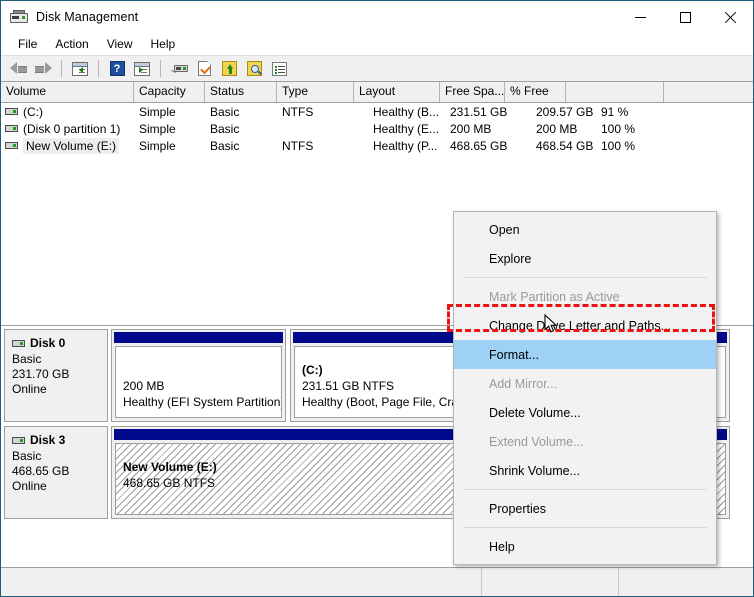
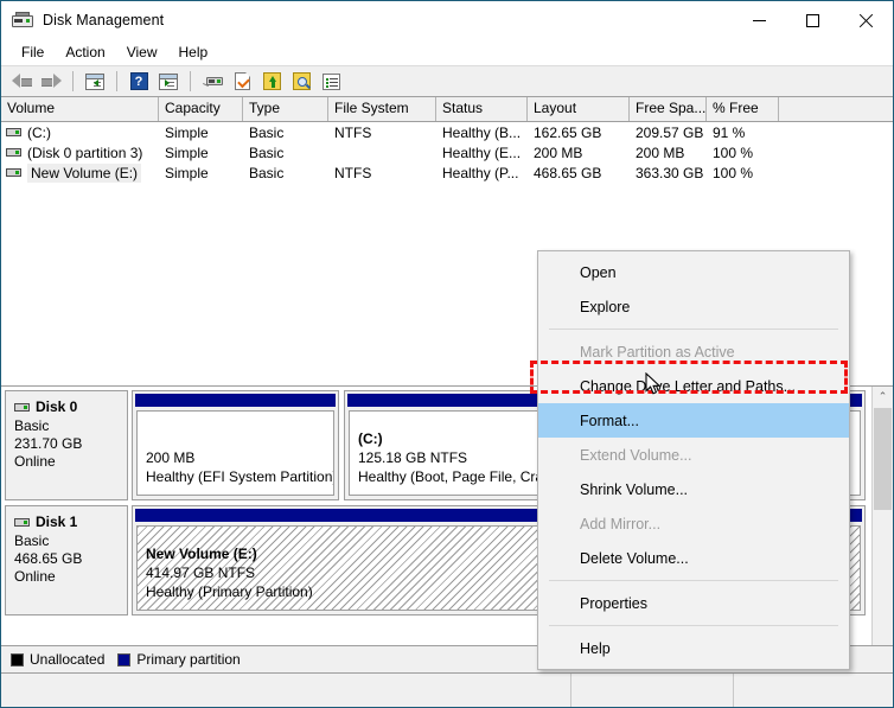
  Disk Management
  File
  Action
  View
  Help
  ?
  Volume
  Capacity
- Status
+ Type
+ File System
- Type
+ Status
  Layout
  Free Spa...
  % Free
  (C:)
  Simple
  Basic
  NTFS
  Healthy (B...
- 231.51 GB
+ 162.65 GB
  209.57 GB
  91 %
- (Disk 0 partition 1)
+ (Disk 0 partition 3)
  Simple
  Basic
  Healthy (E...
  200 MB
  200 MB
  100 %
  New Volume (E:)
  Simple
  Basic
  NTFS
  Healthy (P...
  468.65 GB
- 468.54 GB
+ 363.30 GB
  100 %
  Disk 0
  Basic
  231.70 GB
  Online
  200 MB
  Healthy (EFI System Partition
  (C:)
- 231.51 GB NTFS
+ 125.18 GB NTFS
  Healthy (Boot, Page File, Cr
- Disk 3
+ Disk 1
  Basic
  468.65 GB
  Online
  New Volume (E:)
- 468.65 GB NTFS
+ 414.97 GB NTFS
+ Healthy (Primary Partition)
+ ⌃
+ Unallocated
+ Primary partition
  Open
  Explore
  Mark Partition as Active
  Change De Letter and Paths...
  Format...
- Add Mirror...
+ Extend Volume...
- Delete Volume...
+ Shrink Volume...
- Extend Volume...
+ Add Mirror...
- Shrink Volume...
+ Delete Volume...
  Properties
  Help
